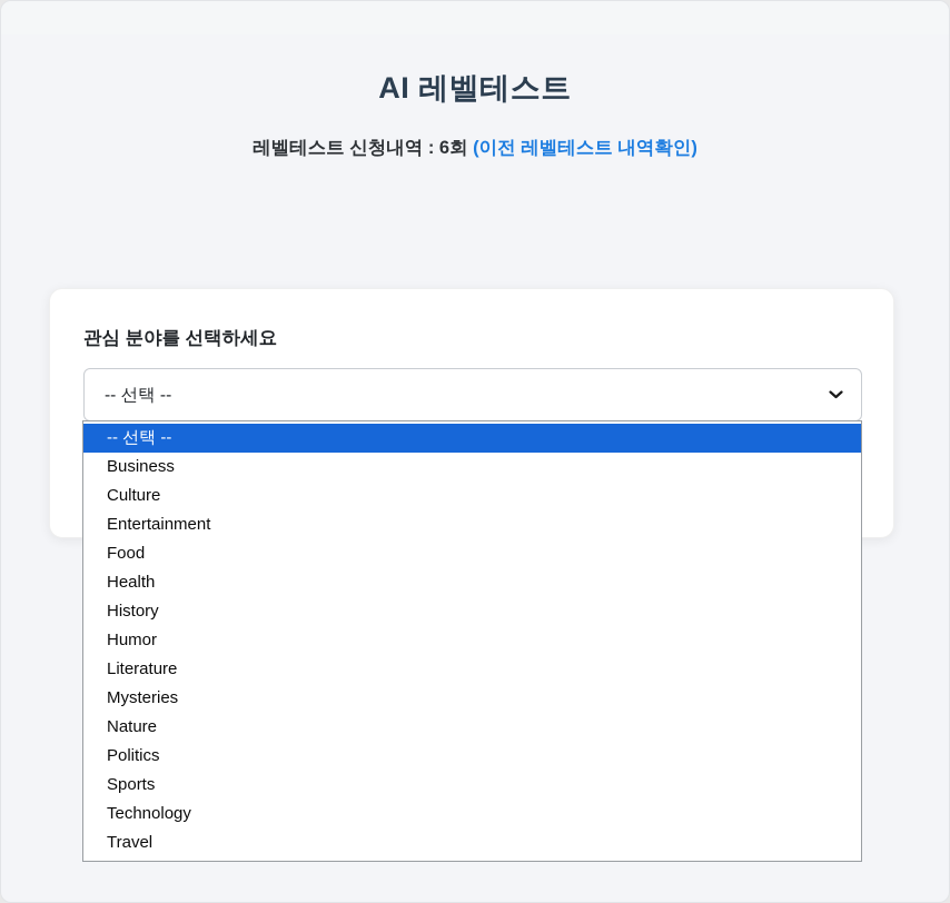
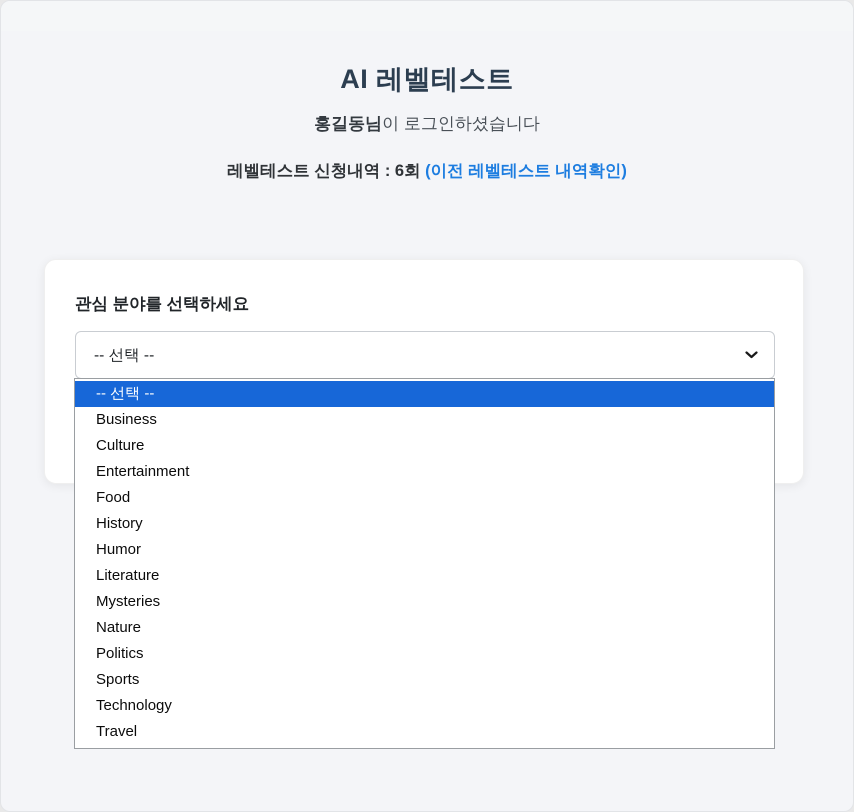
  AI 레벨테스트
+ 홍길동님이 로그인하셨습니다
  레벨테스트 신청내역 : 6회 (이전 레벨테스트 내역확인)
  관심 분야를 선택하세요
  -- 선택 --
  -- 선택 --
  Business
  Culture
  Entertainment
  Food
- Health
  History
  Humor
  Literature
  Mysteries
  Nature
  Politics
  Sports
  Technology
  Travel
